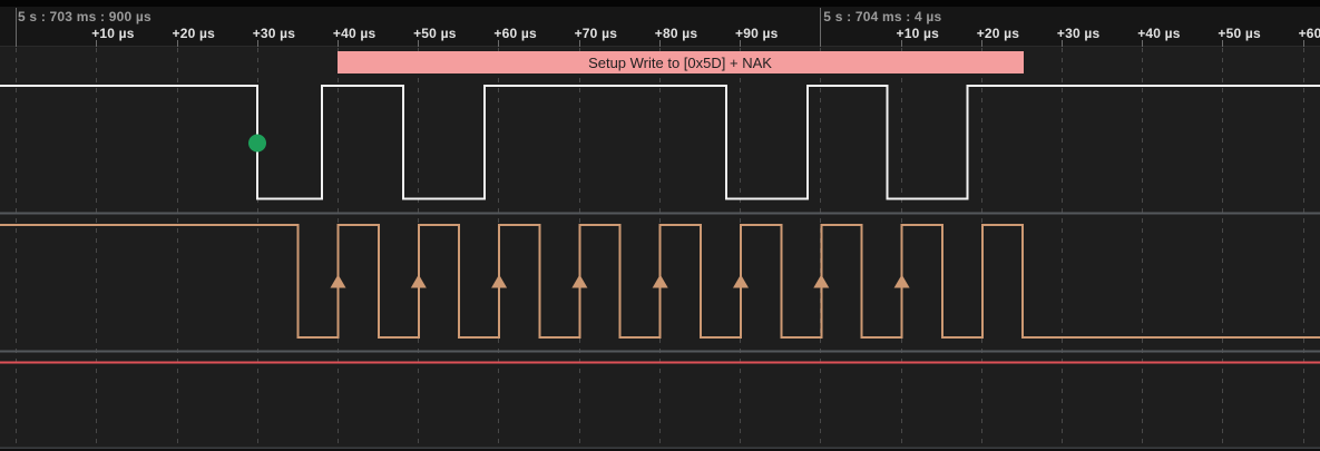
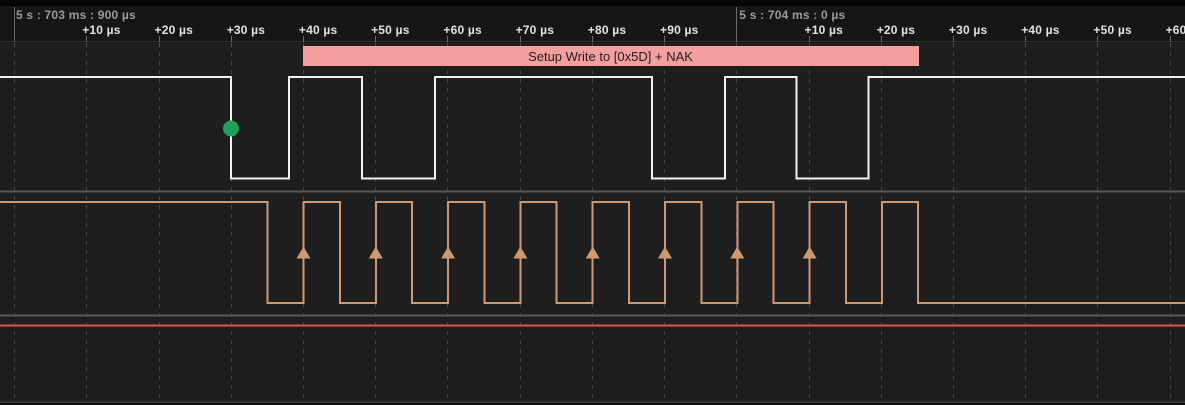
  5 s : 703 ms : 900 µs
- 5 s : 704 ms : 4 µs
+ 5 s : 704 ms : 0 µs
  +10 µs
  +20 µs
  +30 µs
  +40 µs
  +50 µs
  +60 µs
  +70 µs
  +80 µs
  +90 µs
  +10 µs
  +20 µs
  +30 µs
  +40 µs
  +50 µs
  Setup Write to [0x5D] + NAK
